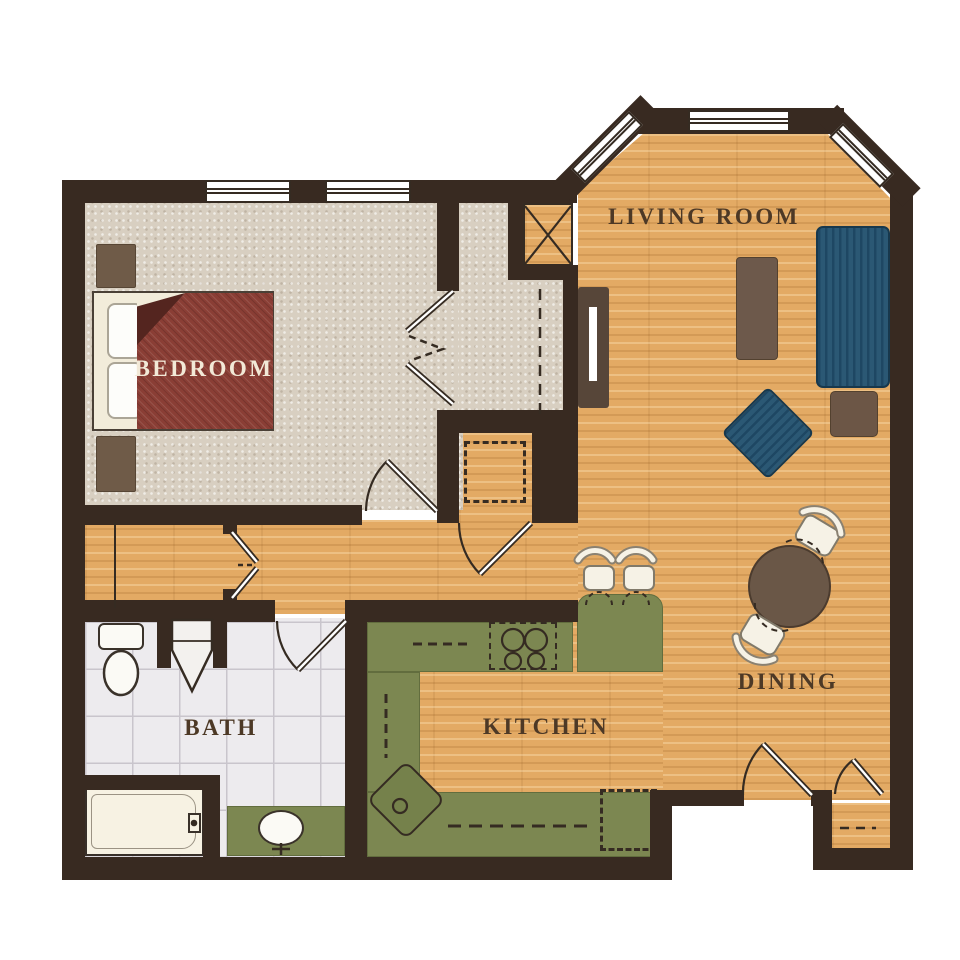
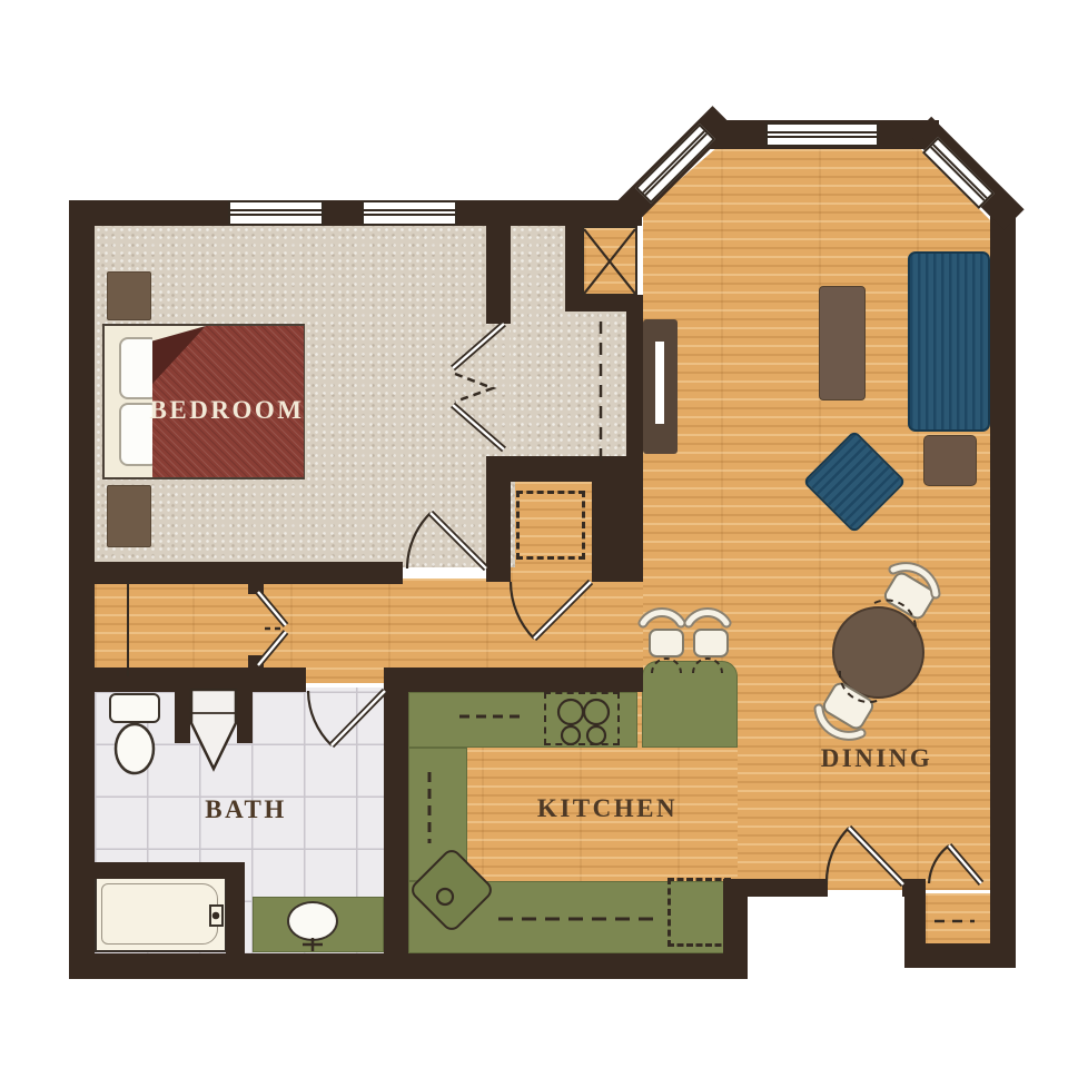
  BEDROOM
- LIVING ROOM
  BATH
  KITCHEN
  DINING
